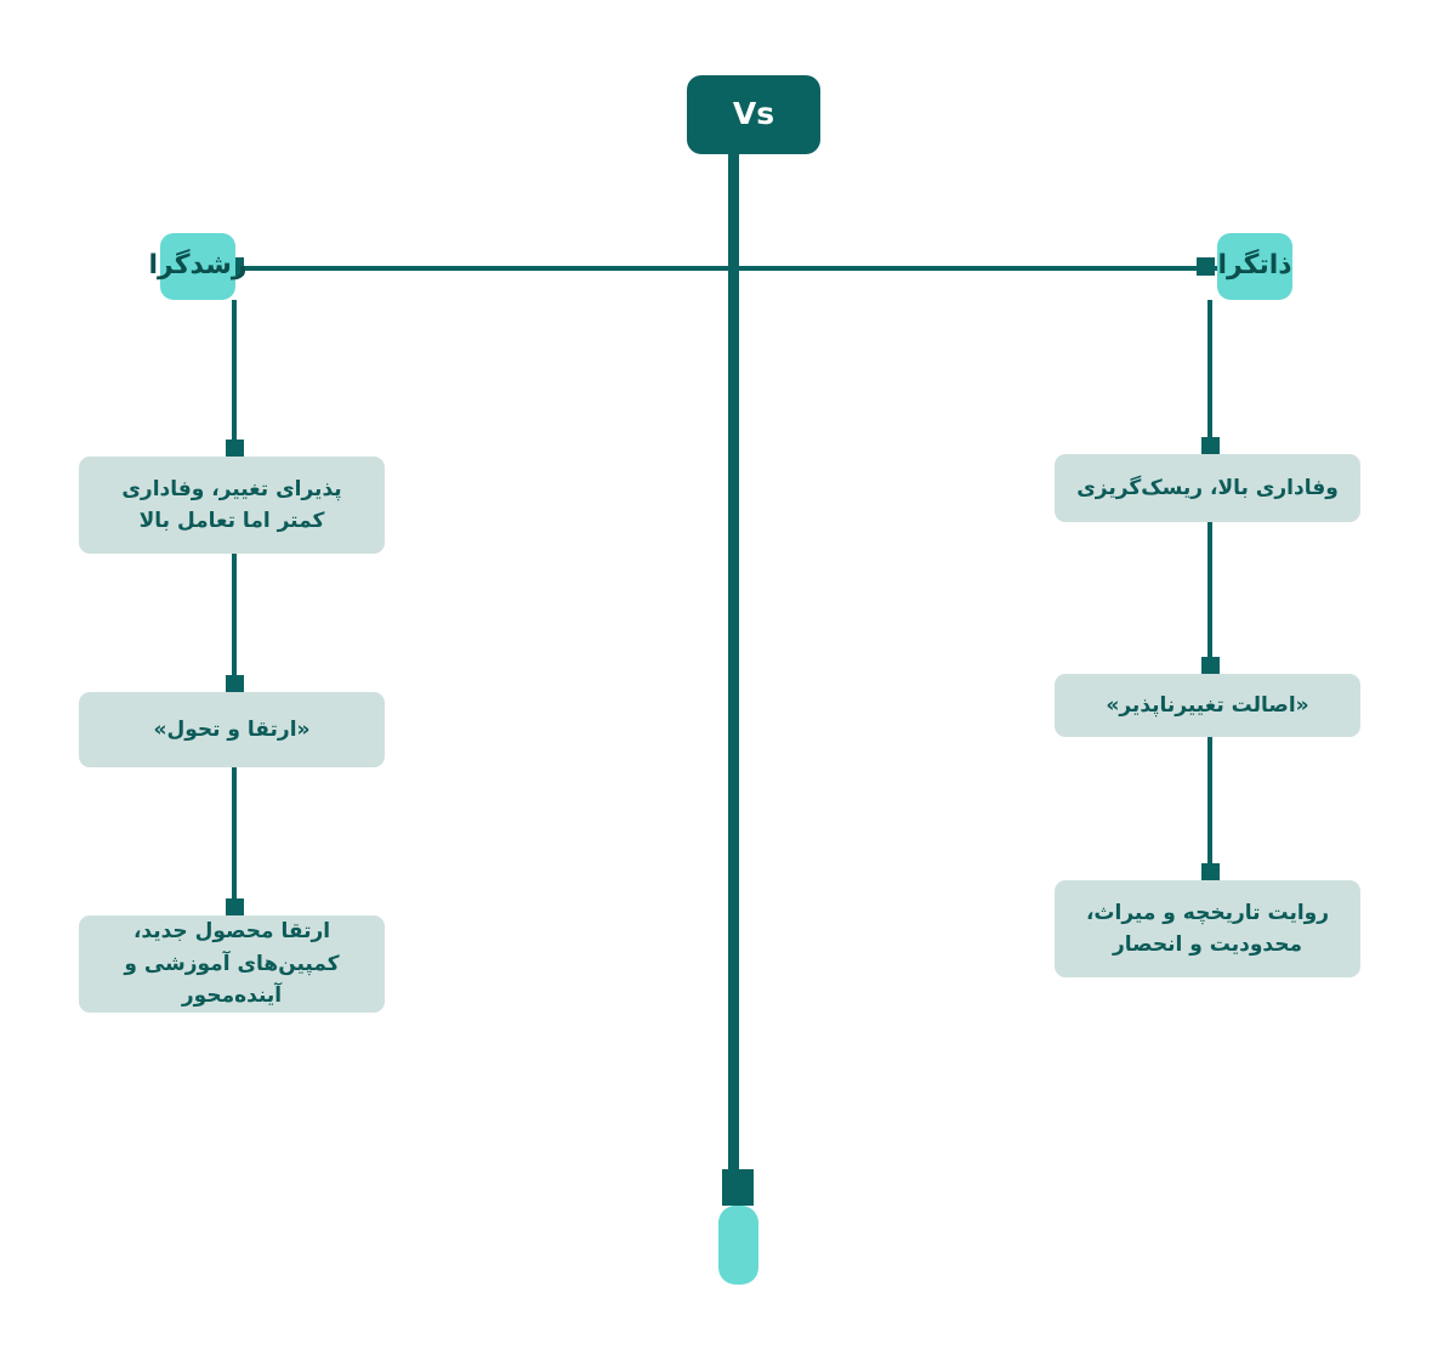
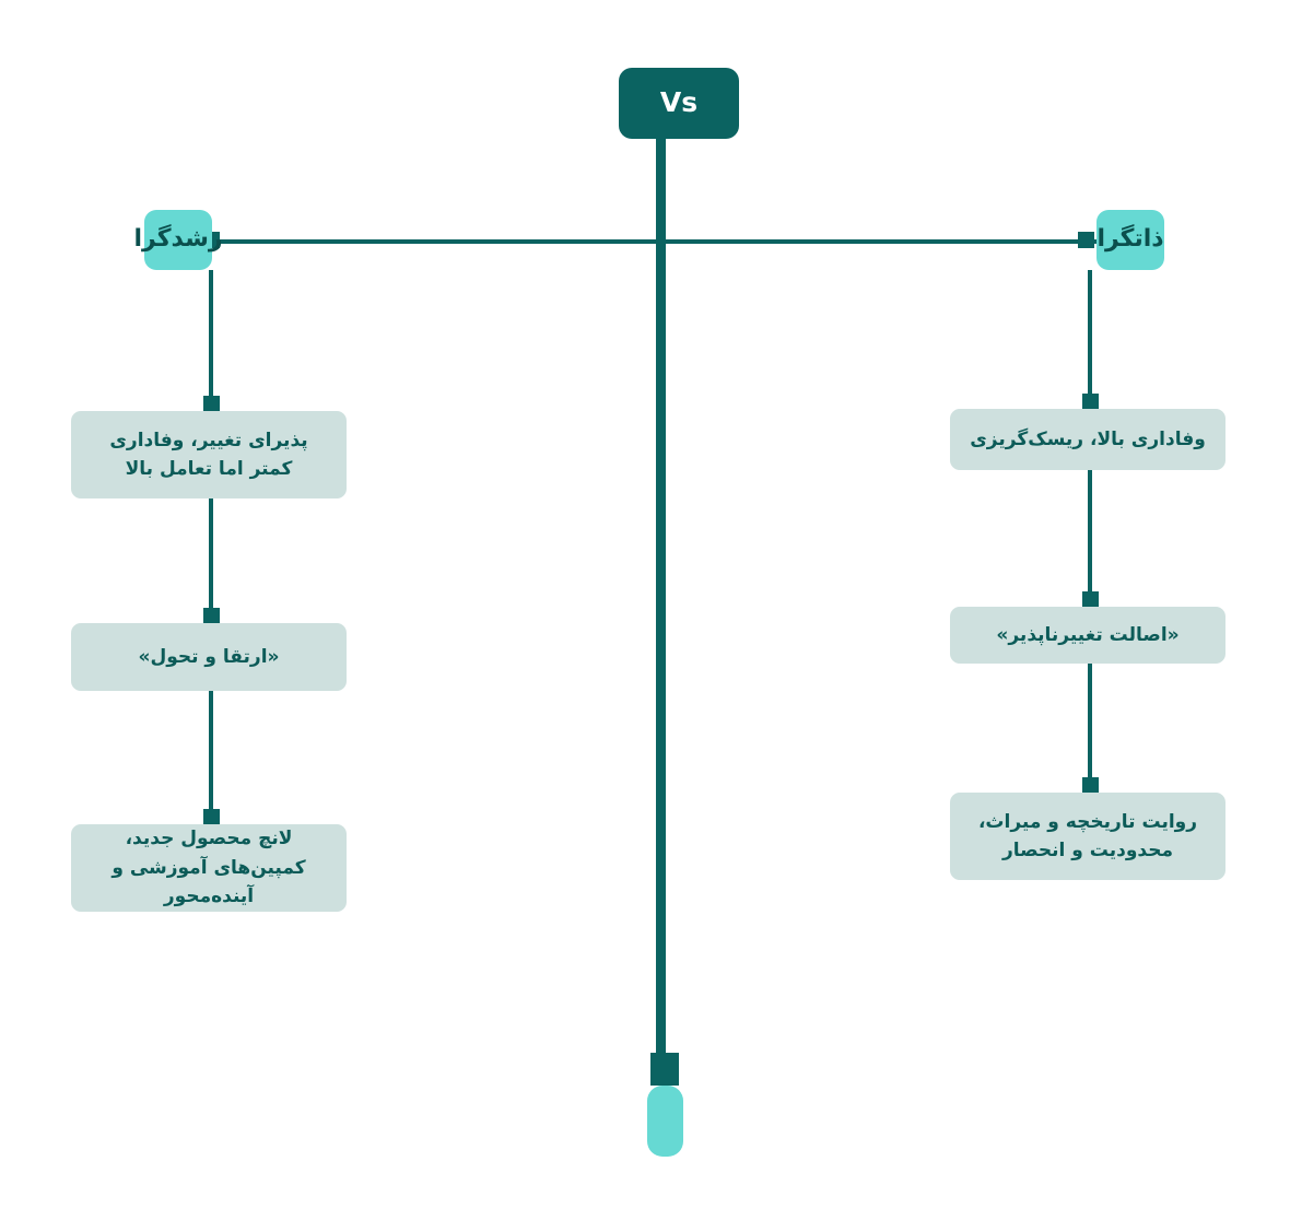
  Vs
  رشدگرا
  ذاتگرا
  پذیرای تغییر، وفاداری کمتر اما تعامل بالا
  «ارتقا و تحول»
- ارتقا محصول جدید، کمپین‌های آموزشی و آینده‌محور
+ لانچ محصول جدید، کمپین‌های آموزشی و آینده‌محور
  وفاداری بالا، ریسک‌گریزی
  «اصالت تغییرناپذیر»
  روایت تاریخچه و میراث، محدودیت و انحصار
